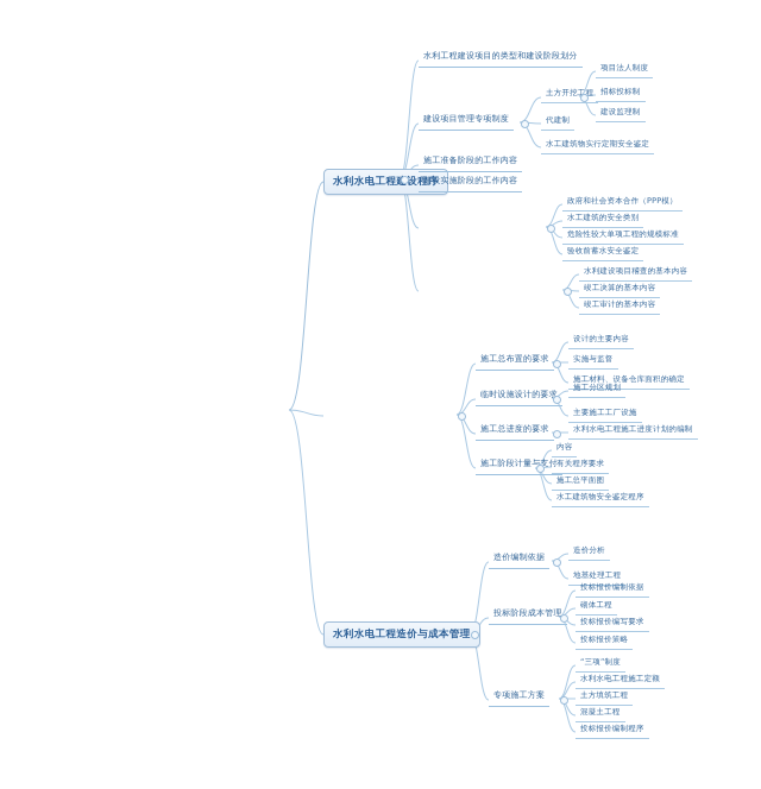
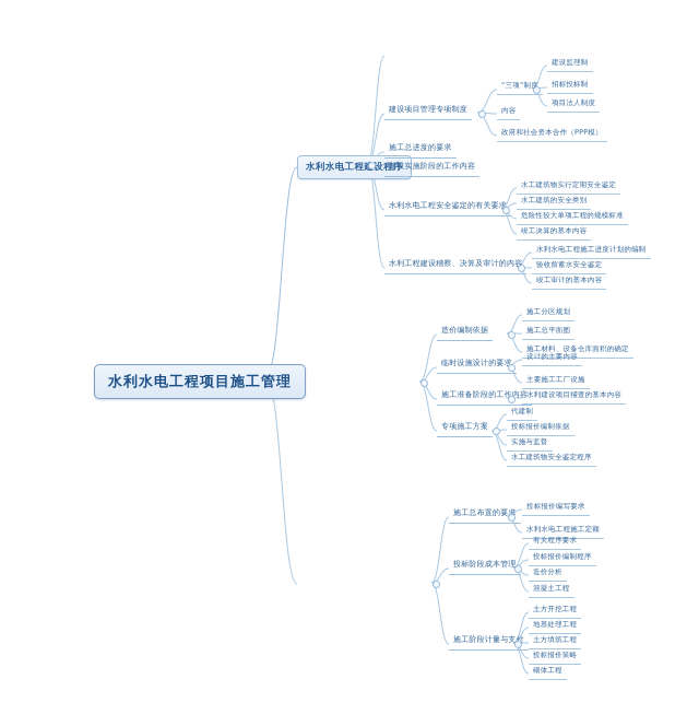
+ 水利水电工程项目施工管理
  水利水电工程设程序
- 水利工程建设项目的类型和建设阶段划分
  建设项目管理专项制度
- 施工准备阶段的工作内容
+ 施工总进度的要求
  建设实施阶段的工作内容
+ 水利水电工程安全鉴定的有关要求
+ 水利工程建设稽察、决算及审计的内容
- 土方开挖工程
+ “三项”制度
- 代建制
+ 内容
- 水工建筑物实行定期安全鉴定
+ 政府和社会资本合作（PPP模）
- 项目法人制度
+ 建设监理制
  招标投标制
- 建设监理制
+ 项目法人制度
- 政府和社会资本合作（PPP模）
+ 水工建筑物实行定期安全鉴定
  水工建筑的安全类别
  危险性较大单项工程的规模标准
- 验收前蓄水安全鉴定
+ 竣工决算的基本内容
- 水利建设项目稽查的基本内容
+ 水利水电工程施工进度计划的编制
- 竣工决算的基本内容
+ 验收前蓄水安全鉴定
  竣工审计的基本内容
- 施工总布置的要求
+ 造价编制依据
  临时设施设计的要求
- 施工总进度的要求
+ 施工准备阶段的工作内容
- 施工阶段计量与支付
+ 专项施工方案
- 设计的主要内容
+ 施工分区规划
- 实施与监督
+ 施工总平面图
  施工材料、设备仓库面积的确定
- 施工分区规划
+ 设计的主要内容
  主要施工工厂设施
- 水利水电工程施工进度计划的编制
+ 水利建设项目稽查的基本内容
- 内容
+ 代建制
- 有关程序要求
+ 投标报价编制依据
- 施工总平面图
+ 实施与监督
  水工建筑物安全鉴定程序
- 水利水电工程造价与成本管理
- 造价编制依据
+ 施工总布置的要求
  投标阶段成本管理
- 专项施工方案
+ 施工阶段计量与支付
- 造价分析
+ 投标报价编写要求
- 地基处理工程
+ 水利水电工程施工定额
- 投标报价编制依据
+ 有关程序要求
- 砌体工程
+ 投标报价编制程序
- 投标报价编写要求
+ 造价分析
- 投标报价策略
+ 混凝土工程
- “三项”制度
+ 土方开挖工程
- 水利水电工程施工定额
+ 地基处理工程
  土方填筑工程
- 混凝土工程
+ 投标报价策略
- 投标报价编制程序
+ 砌体工程
